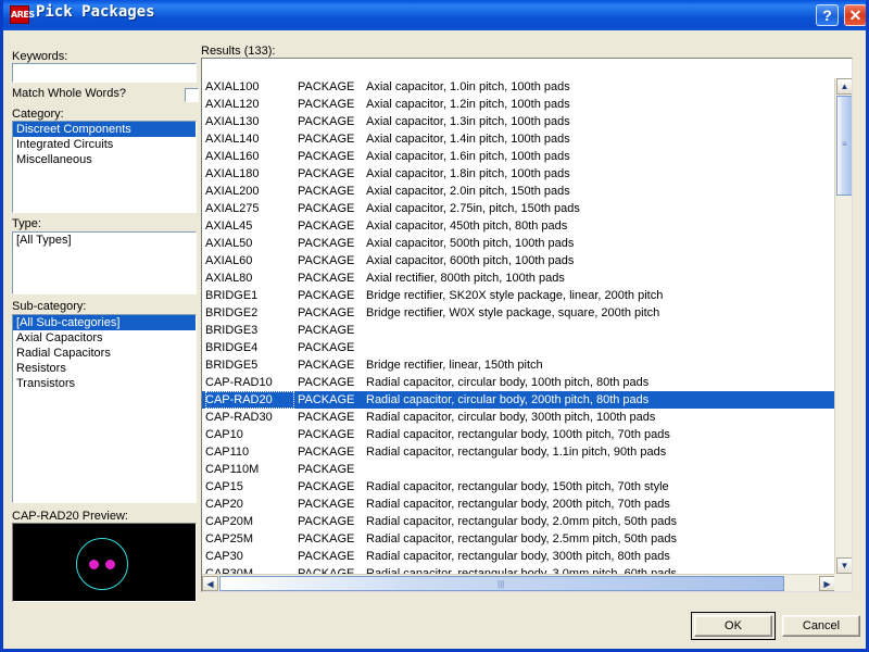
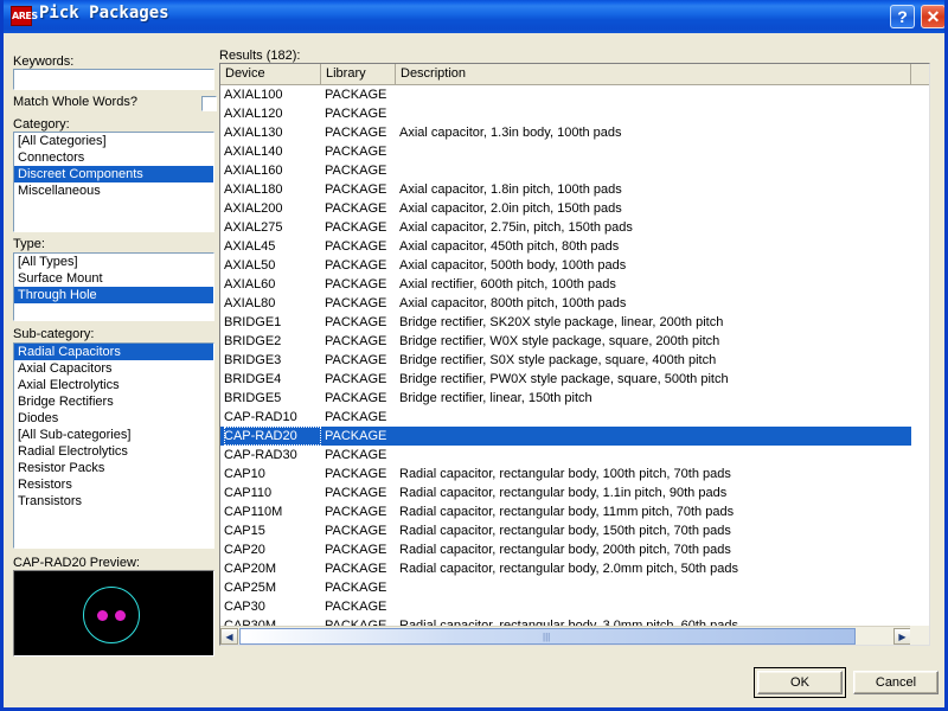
  ARES
  Pick Packages
  ?
  ✕
  Keywords:
  Match Whole Words?
  Category:
+ [All Categories]
+ Connectors
  Discreet Components
- Integrated Circuits
  Miscellaneous
  Type:
  [All Types]
+ Surface Mount
+ Through Hole
  Sub-category:
- [All Sub-categories]
+ Radial Capacitors
  Axial Capacitors
+ Axial Electrolytics
+ Bridge Rectifiers
+ Diodes
- Radial Capacitors
+ [All Sub-categories]
+ Radial Electrolytics
+ Resistor Packs
  Resistors
  Transistors
  CAP-RAD20 Preview:
- Results (133):
+ Results (182):
+ Device
+ Library
+ Description
  AXIAL100
  PACKAGE
- Axial capacitor, 1.0in pitch, 100th pads
  AXIAL120
  PACKAGE
- Axial capacitor, 1.2in pitch, 100th pads
  AXIAL130
  PACKAGE
- Axial capacitor, 1.3in pitch, 100th pads
+ Axial capacitor, 1.3in body, 100th pads
  AXIAL140
  PACKAGE
- Axial capacitor, 1.4in pitch, 100th pads
  AXIAL160
  PACKAGE
- Axial capacitor, 1.6in pitch, 100th pads
  AXIAL180
  PACKAGE
  Axial capacitor, 1.8in pitch, 100th pads
  AXIAL200
  PACKAGE
  Axial capacitor, 2.0in pitch, 150th pads
  AXIAL275
  PACKAGE
  Axial capacitor, 2.75in, pitch, 150th pads
  AXIAL45
  PACKAGE
  Axial capacitor, 450th pitch, 80th pads
  AXIAL50
  PACKAGE
- Axial capacitor, 500th pitch, 100th pads
+ Axial capacitor, 500th body, 100th pads
  AXIAL60
  PACKAGE
- Axial capacitor, 600th pitch, 100th pads
+ Axial rectifier, 600th pitch, 100th pads
  AXIAL80
  PACKAGE
- Axial rectifier, 800th pitch, 100th pads
+ Axial capacitor, 800th pitch, 100th pads
  BRIDGE1
  PACKAGE
  Bridge rectifier, SK20X style package, linear, 200th pitch
  BRIDGE2
  PACKAGE
  Bridge rectifier, W0X style package, square, 200th pitch
  BRIDGE3
  PACKAGE
+ Bridge rectifier, S0X style package, square, 400th pitch
  BRIDGE4
  PACKAGE
+ Bridge rectifier, PW0X style package, square, 500th pitch
  BRIDGE5
  PACKAGE
  Bridge rectifier, linear, 150th pitch
  CAP-RAD10
  PACKAGE
- Radial capacitor, circular body, 100th pitch, 80th pads
  CAP-RAD20
  PACKAGE
- Radial capacitor, circular body, 200th pitch, 80th pads
  CAP-RAD30
  PACKAGE
- Radial capacitor, circular body, 300th pitch, 100th pads
  CAP10
  PACKAGE
  Radial capacitor, rectangular body, 100th pitch, 70th pads
  CAP110
  PACKAGE
  Radial capacitor, rectangular body, 1.1in pitch, 90th pads
  CAP110M
  PACKAGE
+ Radial capacitor, rectangular body, 11mm pitch, 70th pads
  CAP15
  PACKAGE
- Radial capacitor, rectangular body, 150th pitch, 70th style
+ Radial capacitor, rectangular body, 150th pitch, 70th pads
  CAP20
  PACKAGE
  Radial capacitor, rectangular body, 200th pitch, 70th pads
  CAP20M
  PACKAGE
  Radial capacitor, rectangular body, 2.0mm pitch, 50th pads
  CAP25M
  PACKAGE
- Radial capacitor, rectangular body, 2.5mm pitch, 50th pads
  CAP30
  PACKAGE
- Radial capacitor, rectangular body, 300th pitch, 80th pads
- ▲
- ≡
- ▼
  ◀
  |||
  ▶
  OK
  Cancel
